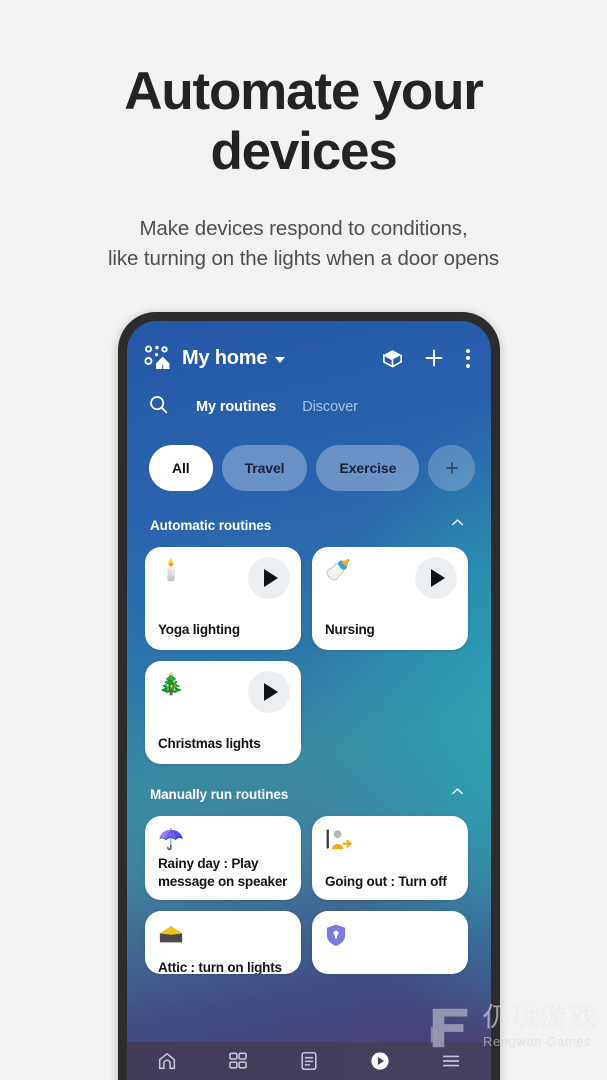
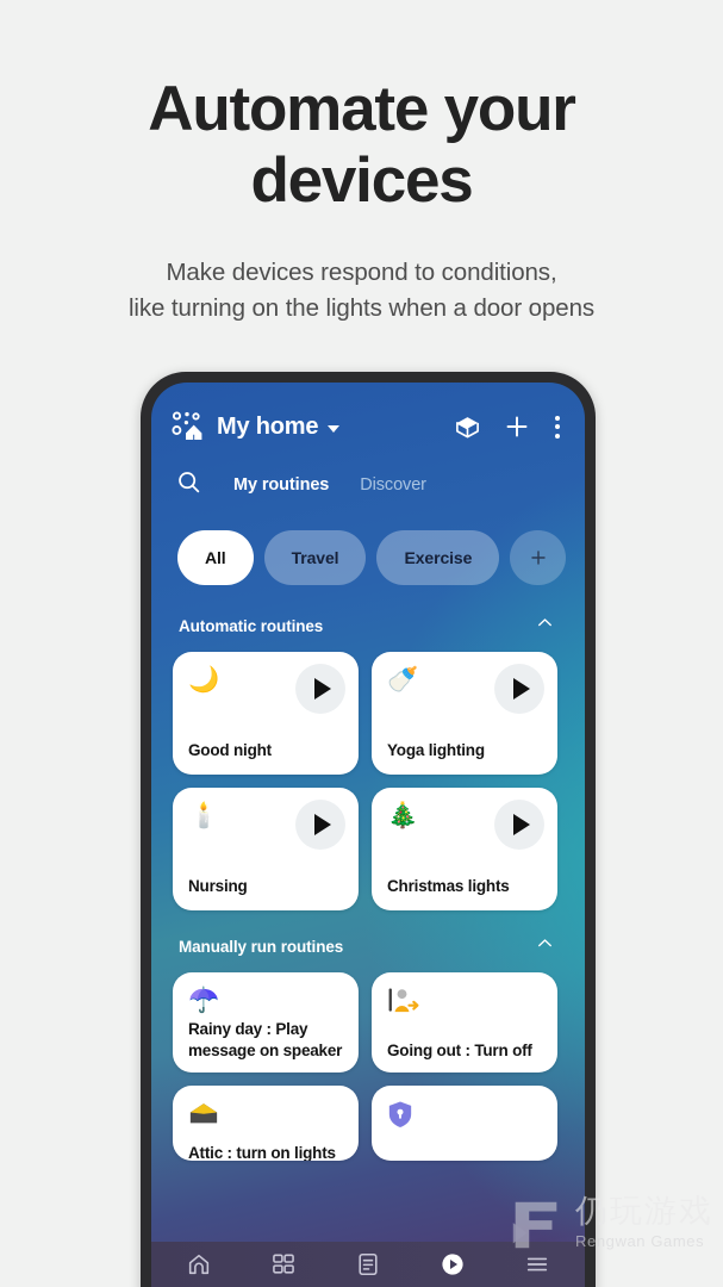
  Automate your devices
  Make devices respond to conditions,
  like turning on the lights when a door opens
  My home
  My routines
  Discover
  All
  Travel
  Exercise
  Automatic routines
+ 🌙
+ Good night
- 🕯️
+ 🍼
  Yoga lighting
- 🍼
+ 🕯️
  Nursing
  🎄
  Christmas lights
  Manually run routines
  ☂️
  Rainy day : Play message on speaker
  Going out : Turn off
  Attic : turn on lights
  仍玩游戏
  Rengwan Games
